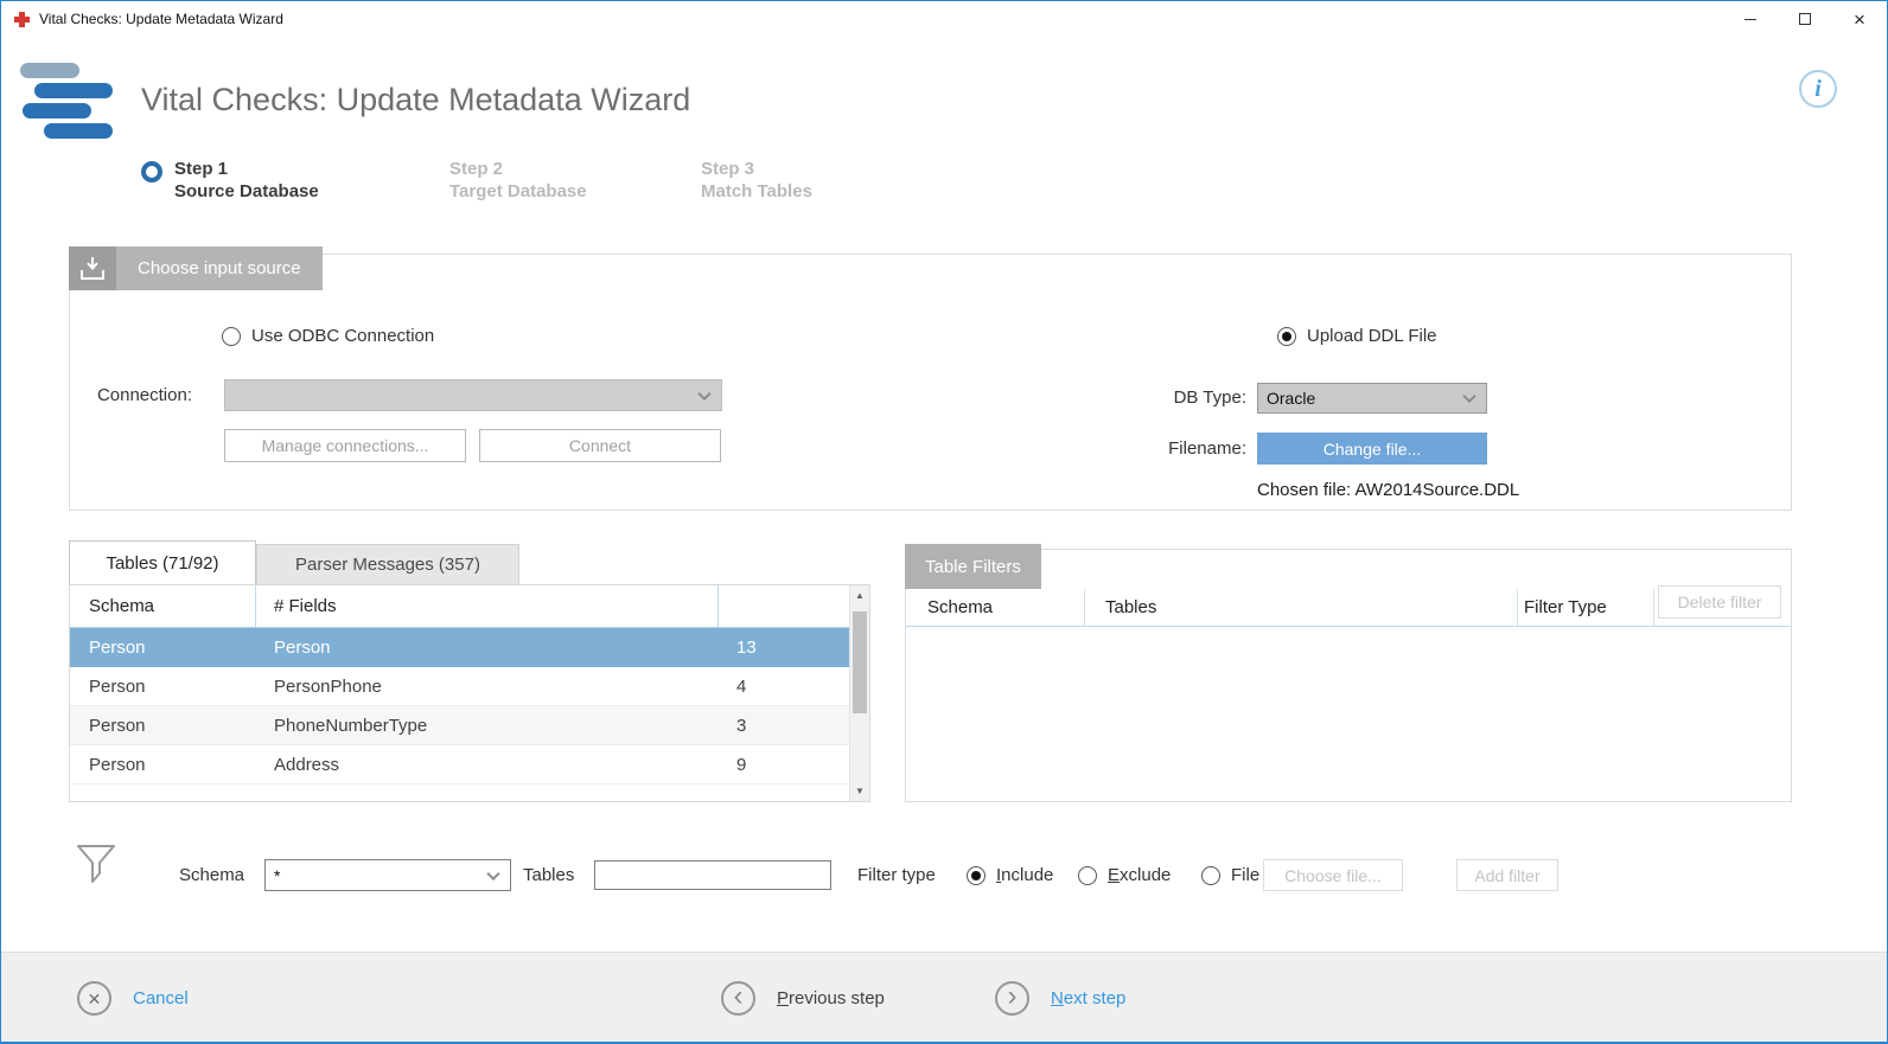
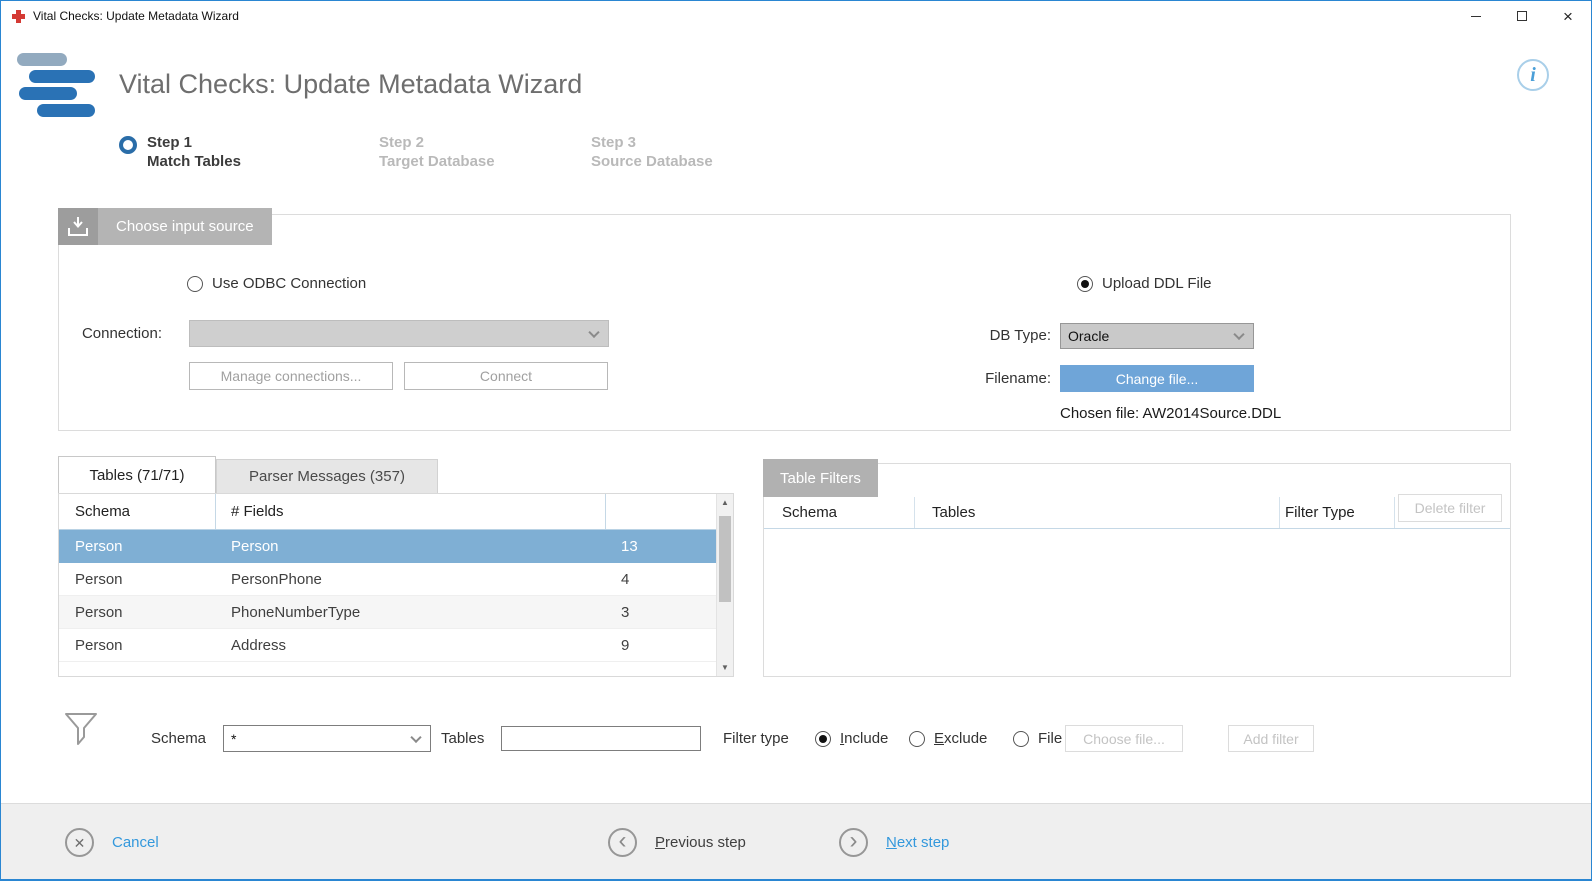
  Vital Checks: Update Metadata Wizard
  ×
  Vital Checks: Update Metadata Wizard
  i
  Step 1
- Source Database
+ Match Tables
  Step 2
  Target Database
  Step 3
- Match Tables
+ Source Database
  Choose input source
  Use ODBC Connection
  Upload DDL File
  Connection:
  Manage connections...
  Connect
  DB Type:
  Oracle
  Filename:
  Change file...
  Chosen file: AW2014Source.DDL
- Tables (71/92)
+ Tables (71/71)
  Parser Messages (357)
  Schema
  # Fields
  Person
  Person
  13
  Person
  PersonPhone
  4
  Person
  PhoneNumberType
  3
  Person
  Address
  9
  ▲
  ▼
  Table Filters
  Schema
  Tables
  Filter Type
  Delete filter
  Schema
  *
  Tables
  Filter type
  Include
  Exclude
  File
  Choose file...
  Add filter
  ✕
  Cancel
  ‹
  Previous step
  ›
  Next step
